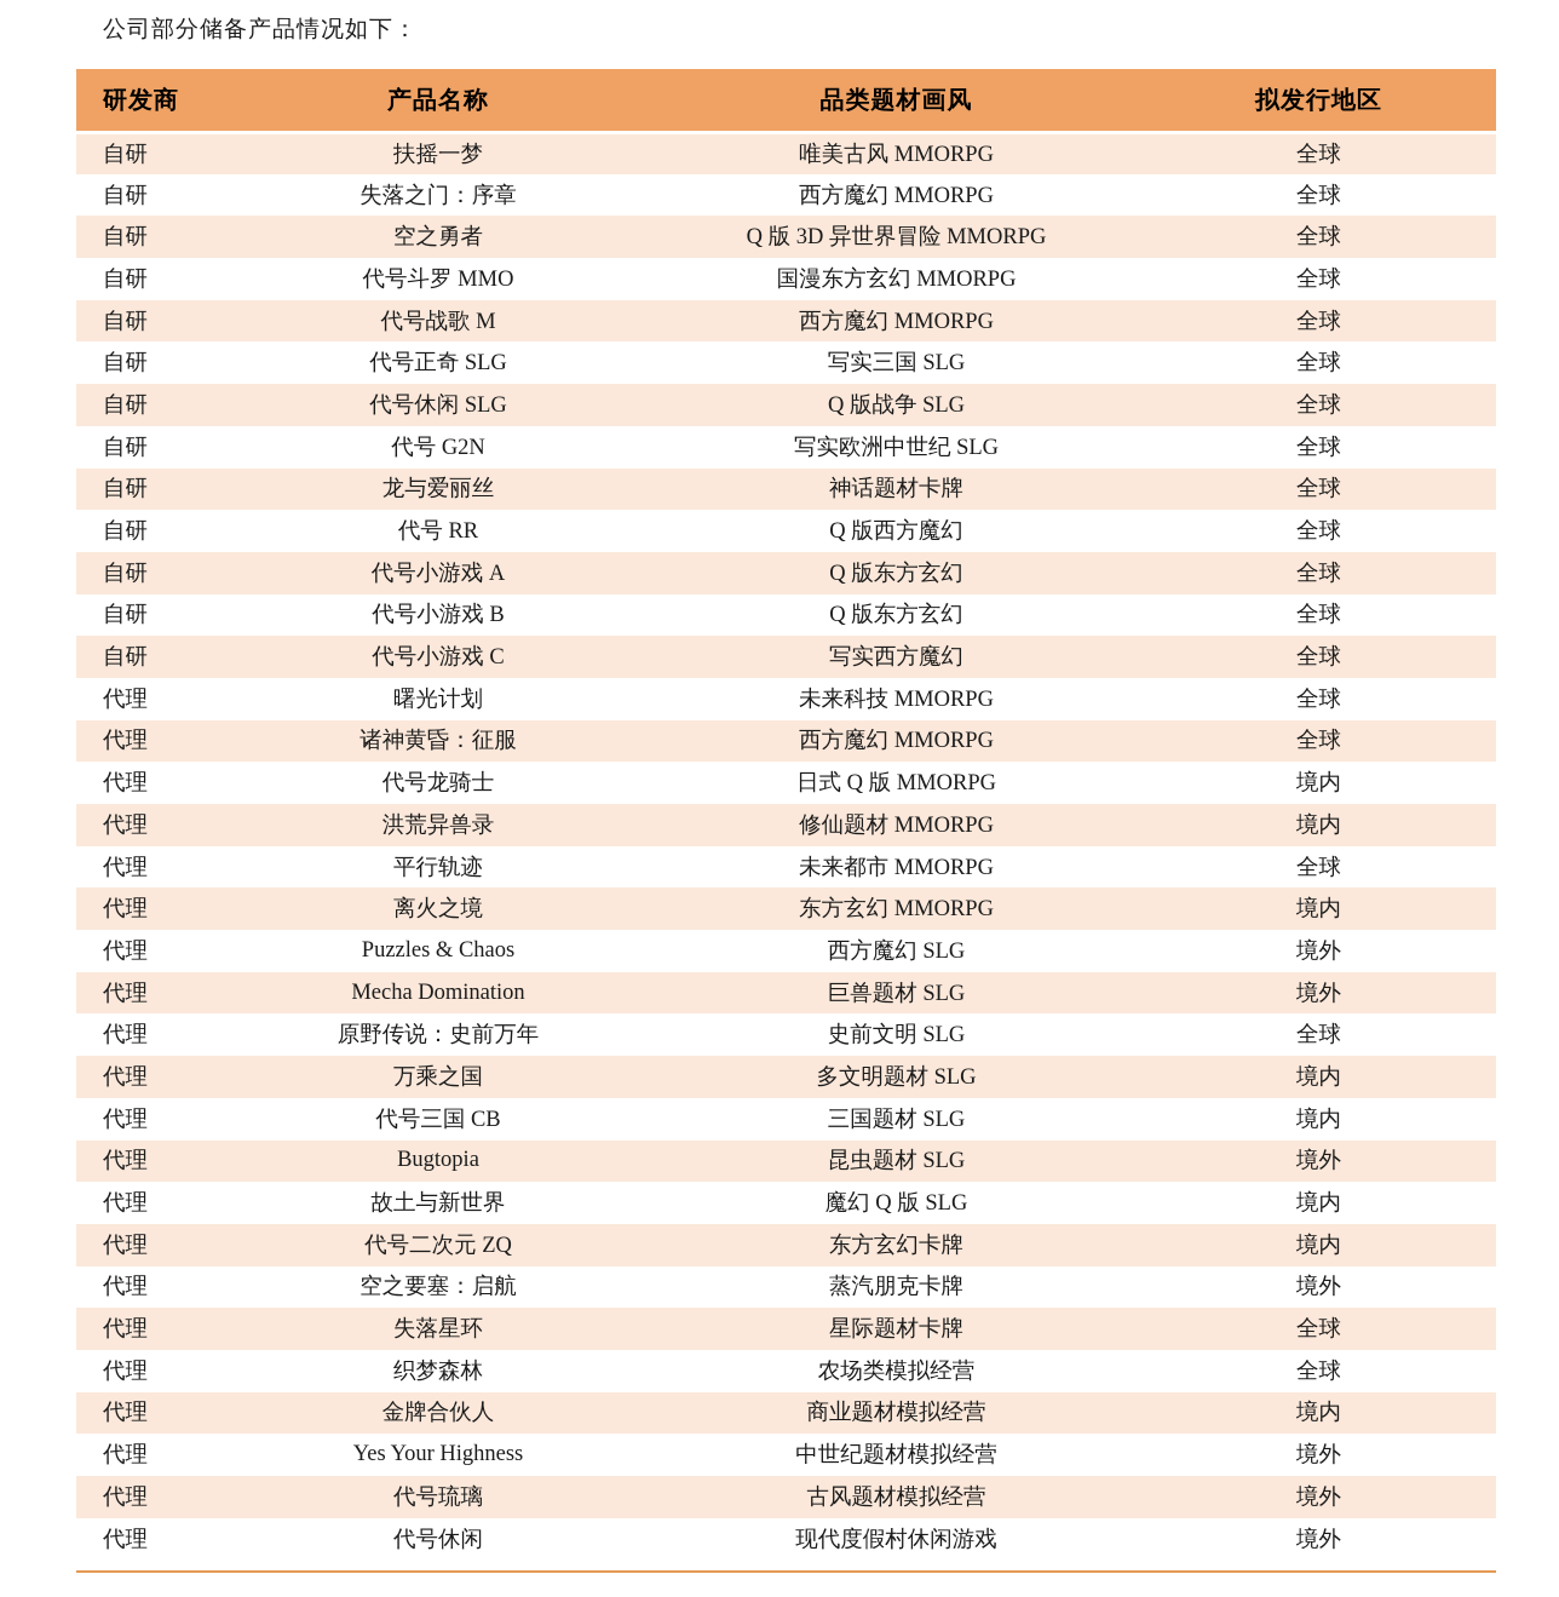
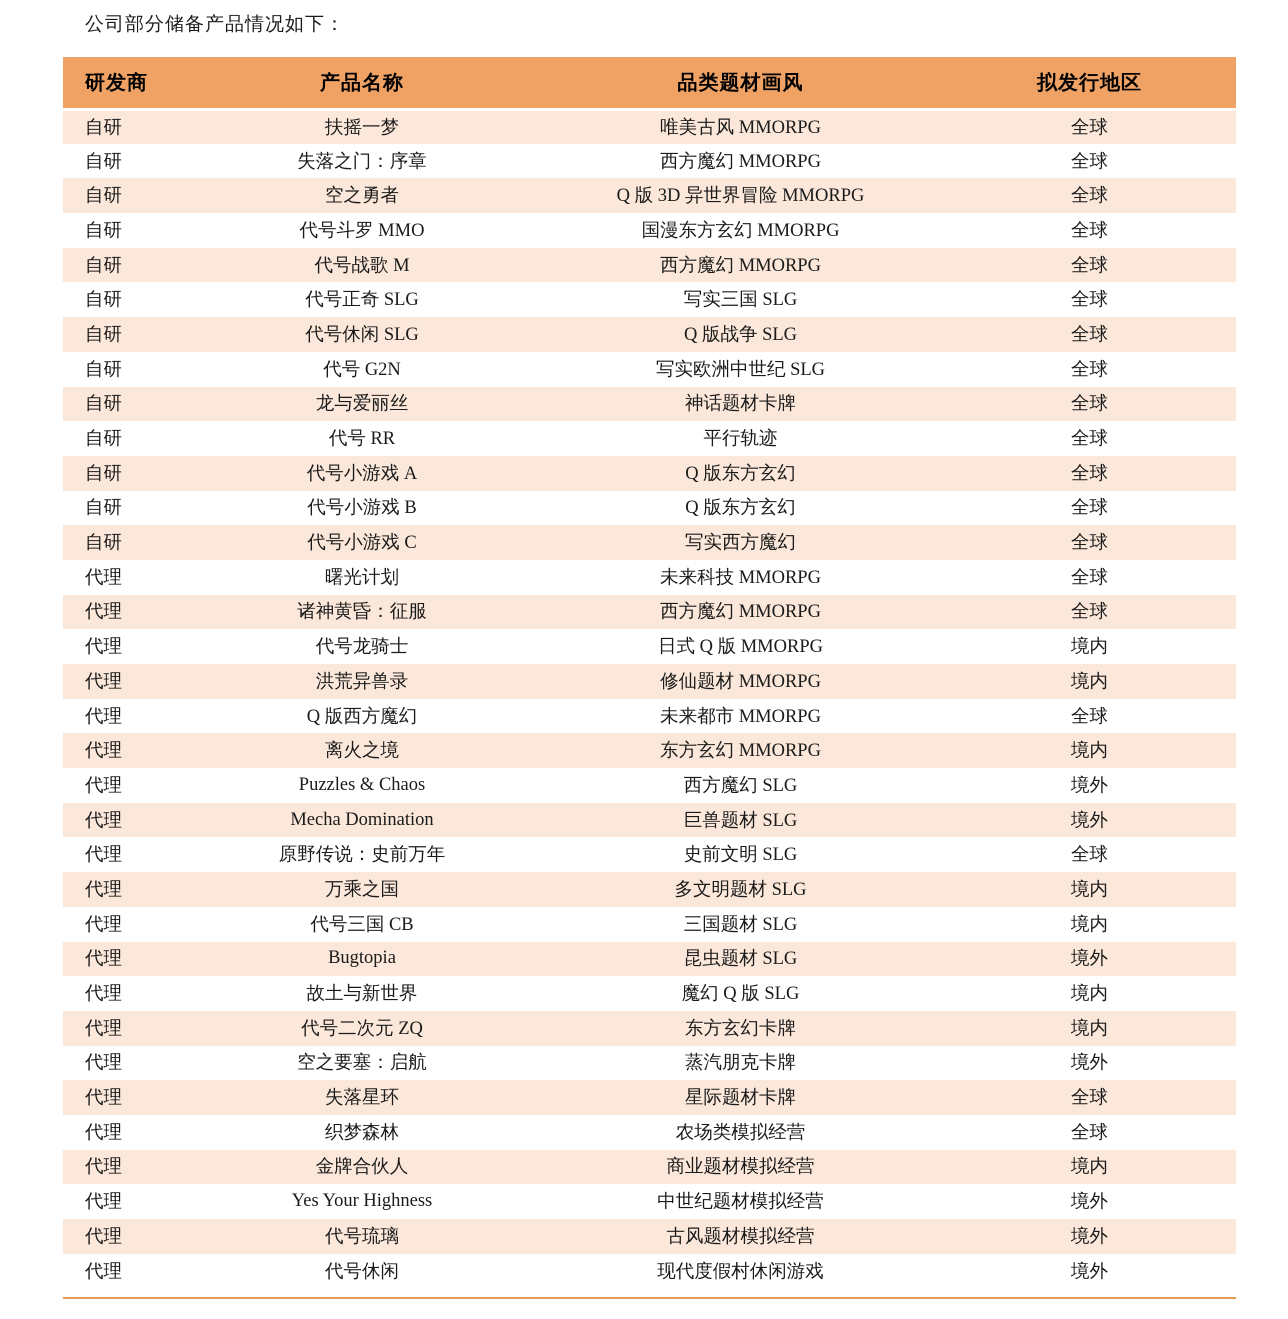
  公司部分储备产品情况如下：
  研发商	产品名称	品类题材画风	拟发行地区
  自研	扶摇一梦	唯美古风 MMORPG	全球
  自研	失落之门：序章	西方魔幻 MMORPG	全球
  自研	空之勇者	Q 版 3D 异世界冒险 MMORPG	全球
  自研	代号斗罗 MMO	国漫东方玄幻 MMORPG	全球
  自研	代号战歌 M	西方魔幻 MMORPG	全球
  自研	代号正奇 SLG	写实三国 SLG	全球
  自研	代号休闲 SLG	Q 版战争 SLG	全球
  自研	代号 G2N	写实欧洲中世纪 SLG	全球
  自研	龙与爱丽丝	神话题材卡牌	全球
- 自研	代号 RR	Q 版西方魔幻	全球
+ 自研	代号 RR	平行轨迹	全球
  自研	代号小游戏 A	Q 版东方玄幻	全球
  自研	代号小游戏 B	Q 版东方玄幻	全球
  自研	代号小游戏 C	写实西方魔幻	全球
  代理	曙光计划	未来科技 MMORPG	全球
  代理	诸神黄昏：征服	西方魔幻 MMORPG	全球
  代理	代号龙骑士	日式 Q 版 MMORPG	境内
  代理	洪荒异兽录	修仙题材 MMORPG	境内
- 代理	平行轨迹	未来都市 MMORPG	全球
+ 代理	Q 版西方魔幻	未来都市 MMORPG	全球
  代理	离火之境	东方玄幻 MMORPG	境内
  代理	Puzzles & Chaos	西方魔幻 SLG	境外
  代理	Mecha Domination	巨兽题材 SLG	境外
  代理	原野传说：史前万年	史前文明 SLG	全球
  代理	万乘之国	多文明题材 SLG	境内
  代理	代号三国 CB	三国题材 SLG	境内
  代理	Bugtopia	昆虫题材 SLG	境外
  代理	故土与新世界	魔幻 Q 版 SLG	境内
  代理	代号二次元 ZQ	东方玄幻卡牌	境内
  代理	空之要塞：启航	蒸汽朋克卡牌	境外
  代理	失落星环	星际题材卡牌	全球
  代理	织梦森林	农场类模拟经营	全球
  代理	金牌合伙人	商业题材模拟经营	境内
  代理	Yes Your Highness	中世纪题材模拟经营	境外
  代理	代号琉璃	古风题材模拟经营	境外
  代理	代号休闲	现代度假村休闲游戏	境外
